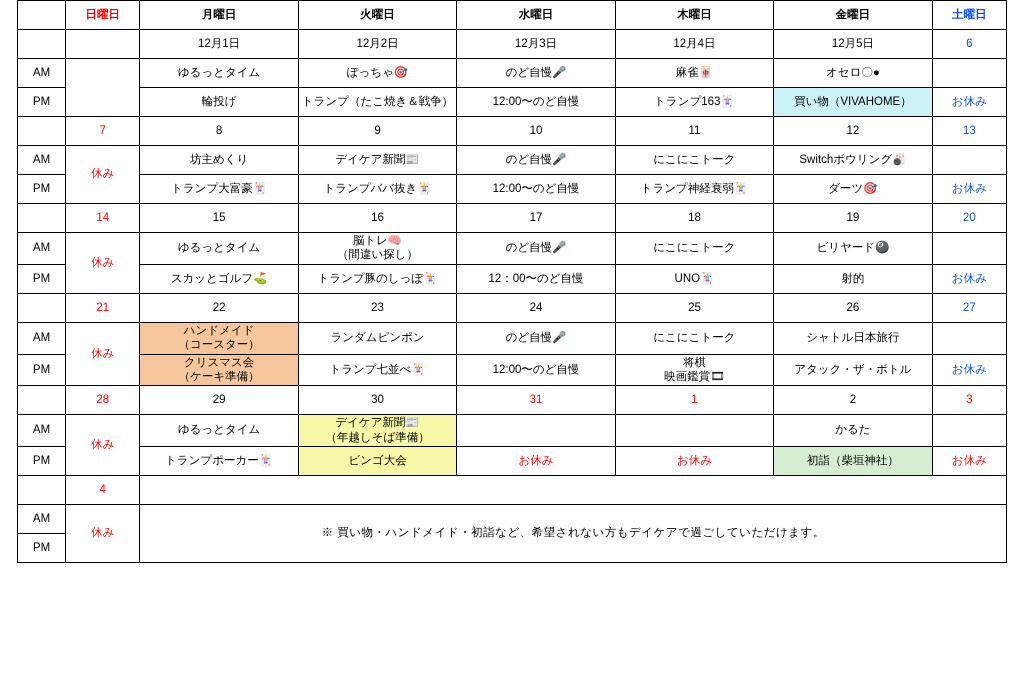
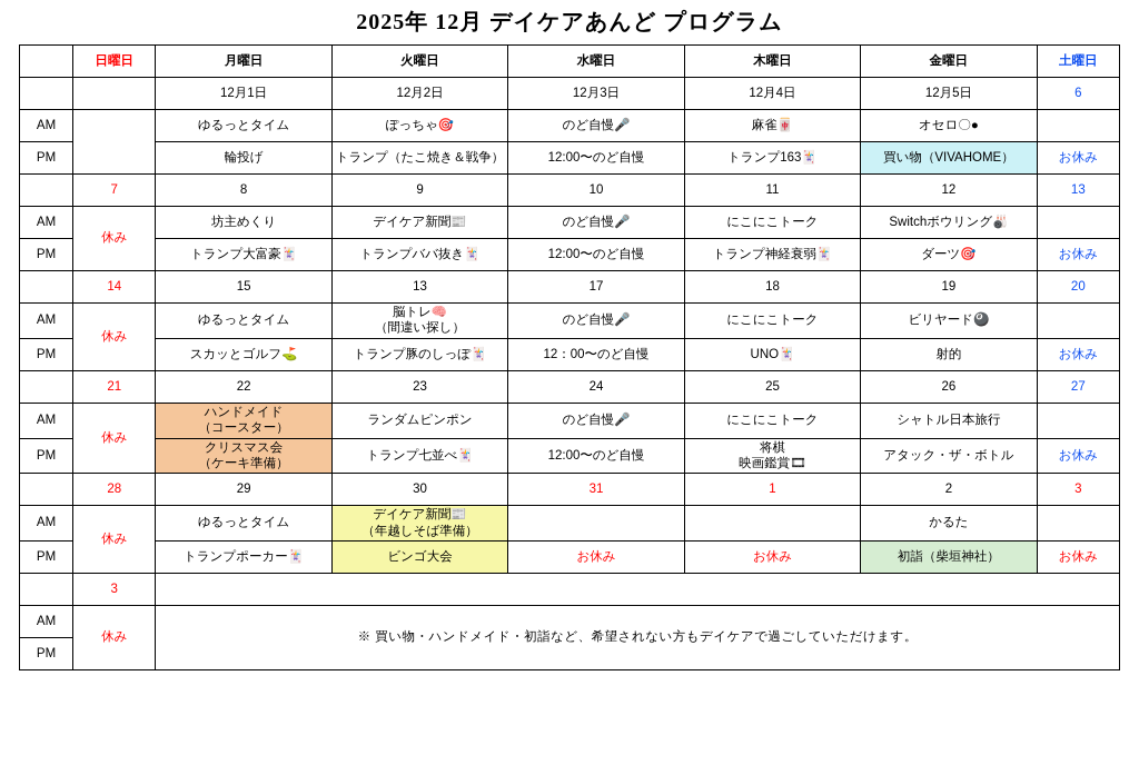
+ 2025年 12月 デイケアあんど プログラム
  	日曜日	月曜日	火曜日	水曜日	木曜日	金曜日	土曜日
  		12月1日	12月2日	12月3日	12月4日	12月5日	6
  AM		ゆるっとタイム	ぽっちゃ🎯	のど自慢🎤	麻雀🀄	オセロ〇●
  PM	輪投げ	トランプ（たこ焼き＆戦争）	12:00〜のど自慢	トランプ163🃏	買い物（VIVAHOME）	お休み
  	7	8	9	10	11	12	13
  AM	休み	坊主めくり	デイケア新聞📰	のど自慢🎤	にこにこトーク	Switchボウリング🎳
  PM	トランプ大富豪🃏	トランプババ抜き🃏	12:00〜のど自慢	トランプ神経衰弱🃏	ダーツ🎯	お休み
- 	14	15	16	17	18	19	20
+ 	14	15	13	17	18	19	20
  AM	休み	ゆるっとタイム	脳トレ🧠（間違い探し）	のど自慢🎤	にこにこトーク	ビリヤード🎱
  PM	スカッとゴルフ⛳	トランプ豚のしっぽ🃏	12：00〜のど自慢	UNO🃏	射的	お休み
  	21	22	23	24	25	26	27
  AM	休み	ハンドメイド（コースター）	ランダムピンポン	のど自慢🎤	にこにこトーク	シャトル日本旅行
  PM	クリスマス会（ケーキ準備）	トランプ七並べ🃏	12:00〜のど自慢	将棋映画鑑賞🎞	アタック・ザ・ボトル	お休み
  	28	29	30	31	1	2	3
  AM	休み	ゆるっとタイム	デイケア新聞📰（年越しそば準備）			かるた
  PM	トランプポーカー🃏	ビンゴ大会	お休み	お休み	初詣（柴垣神社）	お休み
- 	4
+ 	3
  AM	休み	※ 買い物・ハンドメイド・初詣など、希望されない方もデイケアで過ごしていただけます。
  PM
